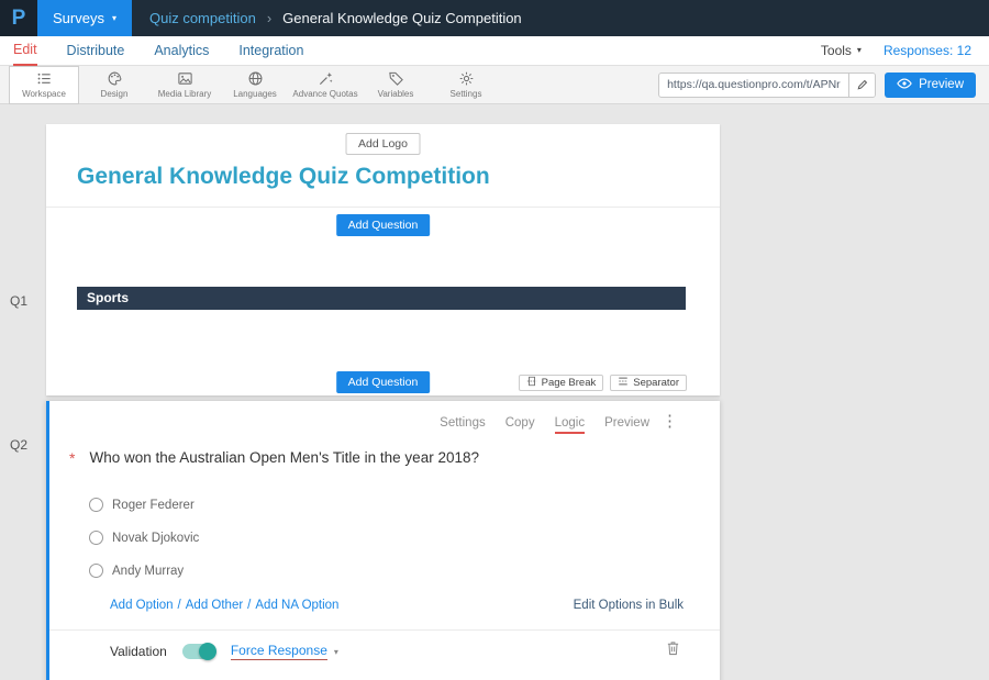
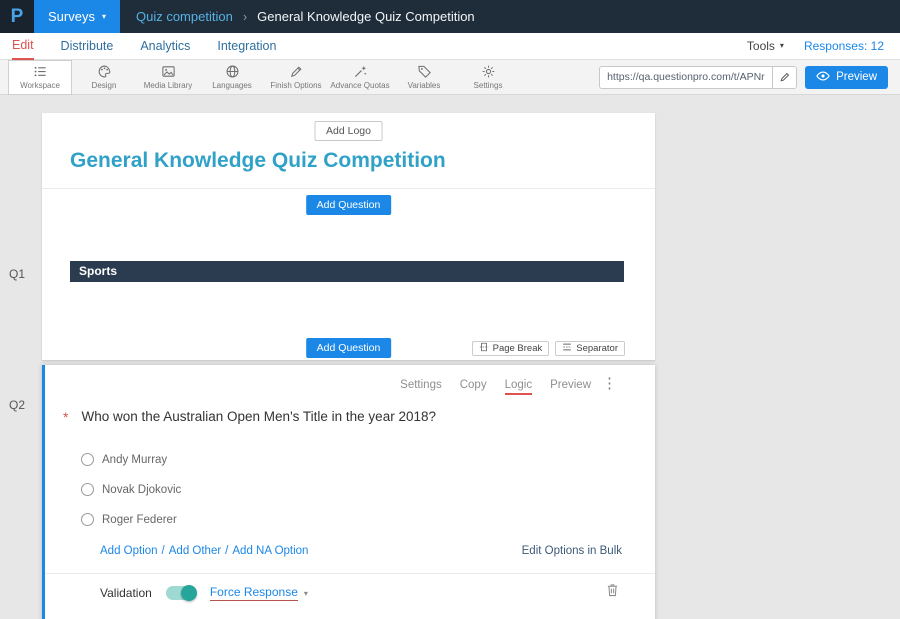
  P
  Surveys
  ▾
  Quiz competition
  ›
  General Knowledge Quiz Competition
  Edit
  Distribute
  Analytics
  Integration
  Tools
  ▾
  Responses: 12
  Workspace
  Design
  Media Library
  Languages
+ Finish Options
  Advance Quotas
  Variables
  Settings
  https://qa.questionpro.com/t/APNr
  Preview
  Q1
  Q2
  Add Logo
  General Knowledge Quiz Competition
  Add Question
  Sports
  Add Question
  Page Break
  Separator
  Settings
  Copy
  Logic
  Preview
  ⋮
  *
  Who won the Australian Open Men's Title in the year 2018?
- Roger Federer
+ Andy Murray
  Novak Djokovic
- Andy Murray
+ Roger Federer
  Add Option / Add Other / Add NA Option
  Edit Options in Bulk
  Validation
  Force Response
  ▾
